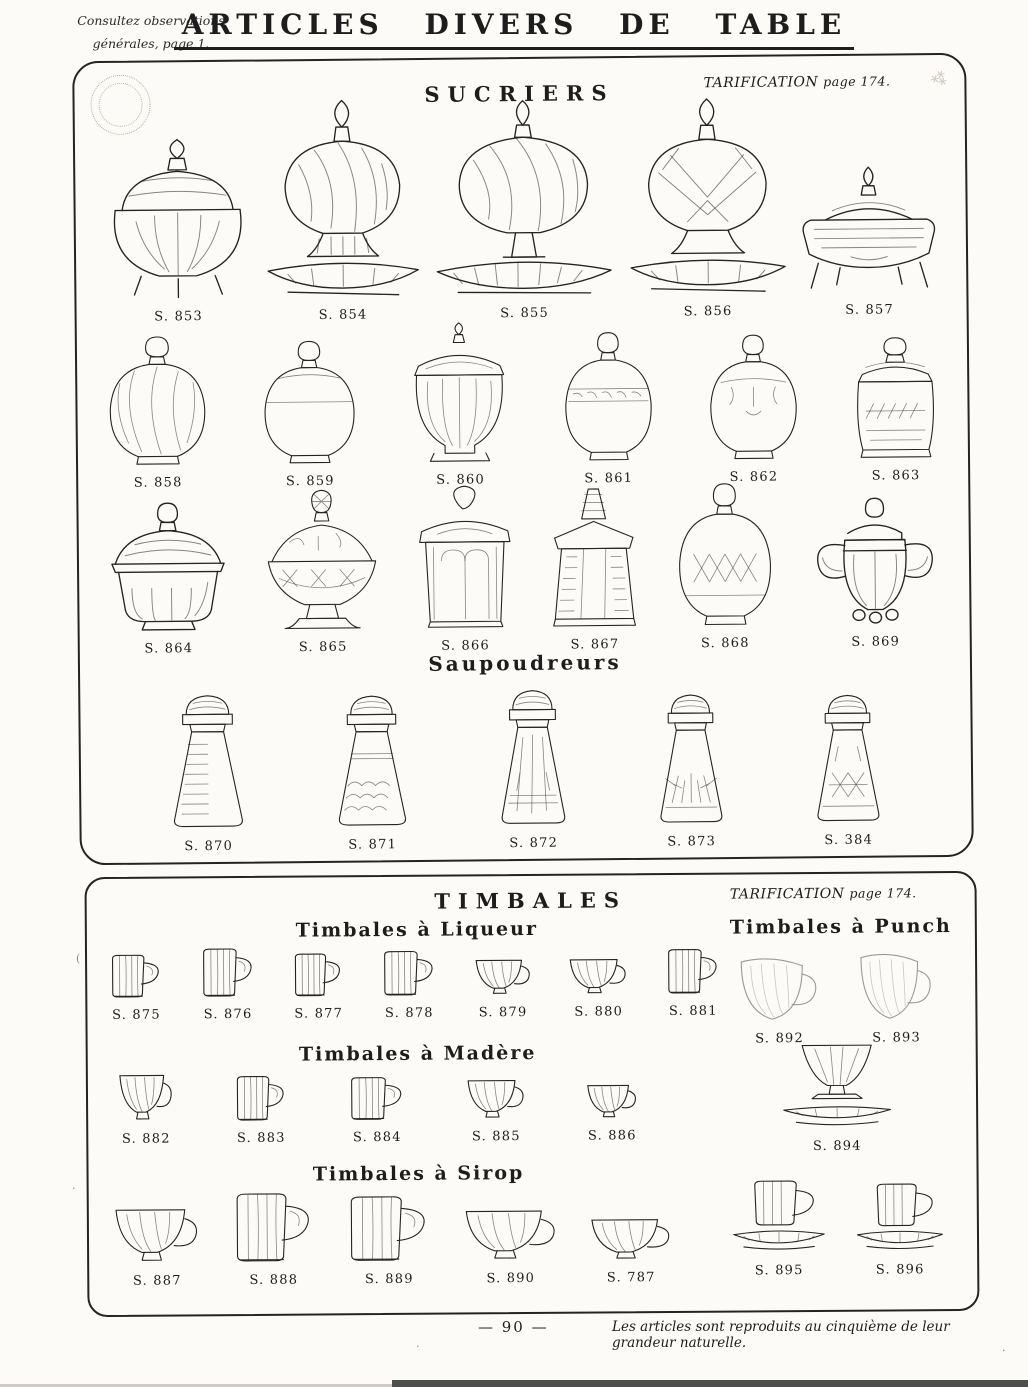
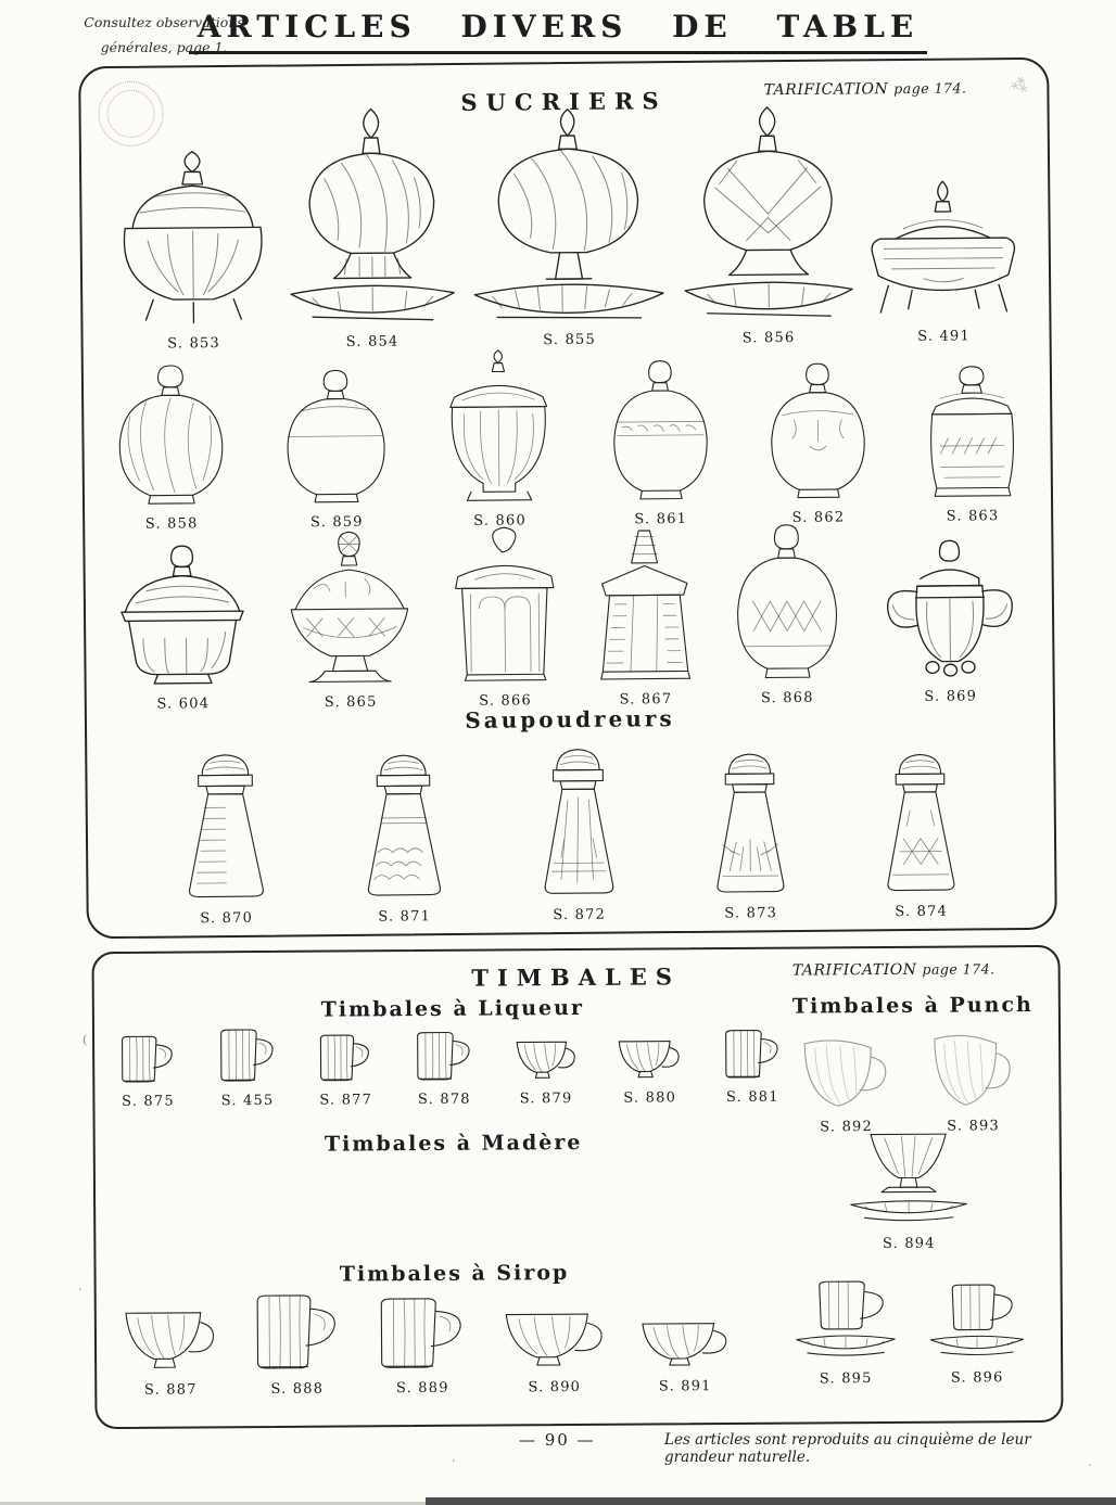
  Consultez observations
  générales, page 1.
  ARTICLES DIVERS DE TABLE
  SUCRIERS
  TARIFICATION page 174.
  S. 853
  S. 854
  S. 855
  S. 856
- S. 857
+ S. 491
  S. 858
  S. 859
  S. 860
  S. 861
  S. 862
  S. 863
- S. 864
+ S. 604
  S. 865
  S. 866
  S. 867
  S. 868
  S. 869
  Saupoudreurs
  S. 870
  S. 871
  S. 872
  S. 873
- S. 384
+ S. 874
  TIMBALES
  TARIFICATION page 174.
  Timbales à Liqueur
  S. 875
- S. 876
+ S. 455
  S. 877
  S. 878
  S. 879
  S. 880
  S. 881
  Timbales à Punch
  S. 892
  S. 893
  Timbales à Madère
- S. 882
- S. 883
- S. 884
- S. 885
- S. 886
  S. 894
  Timbales à Sirop
  S. 887
  S. 888
  S. 889
  S. 890
- S. 787
+ S. 891
  S. 895
  S. 896
  — 90 —
  Les articles sont reproduits au cinquième de leur grandeur naturelle.
  (
  ·
  ·
  ·
